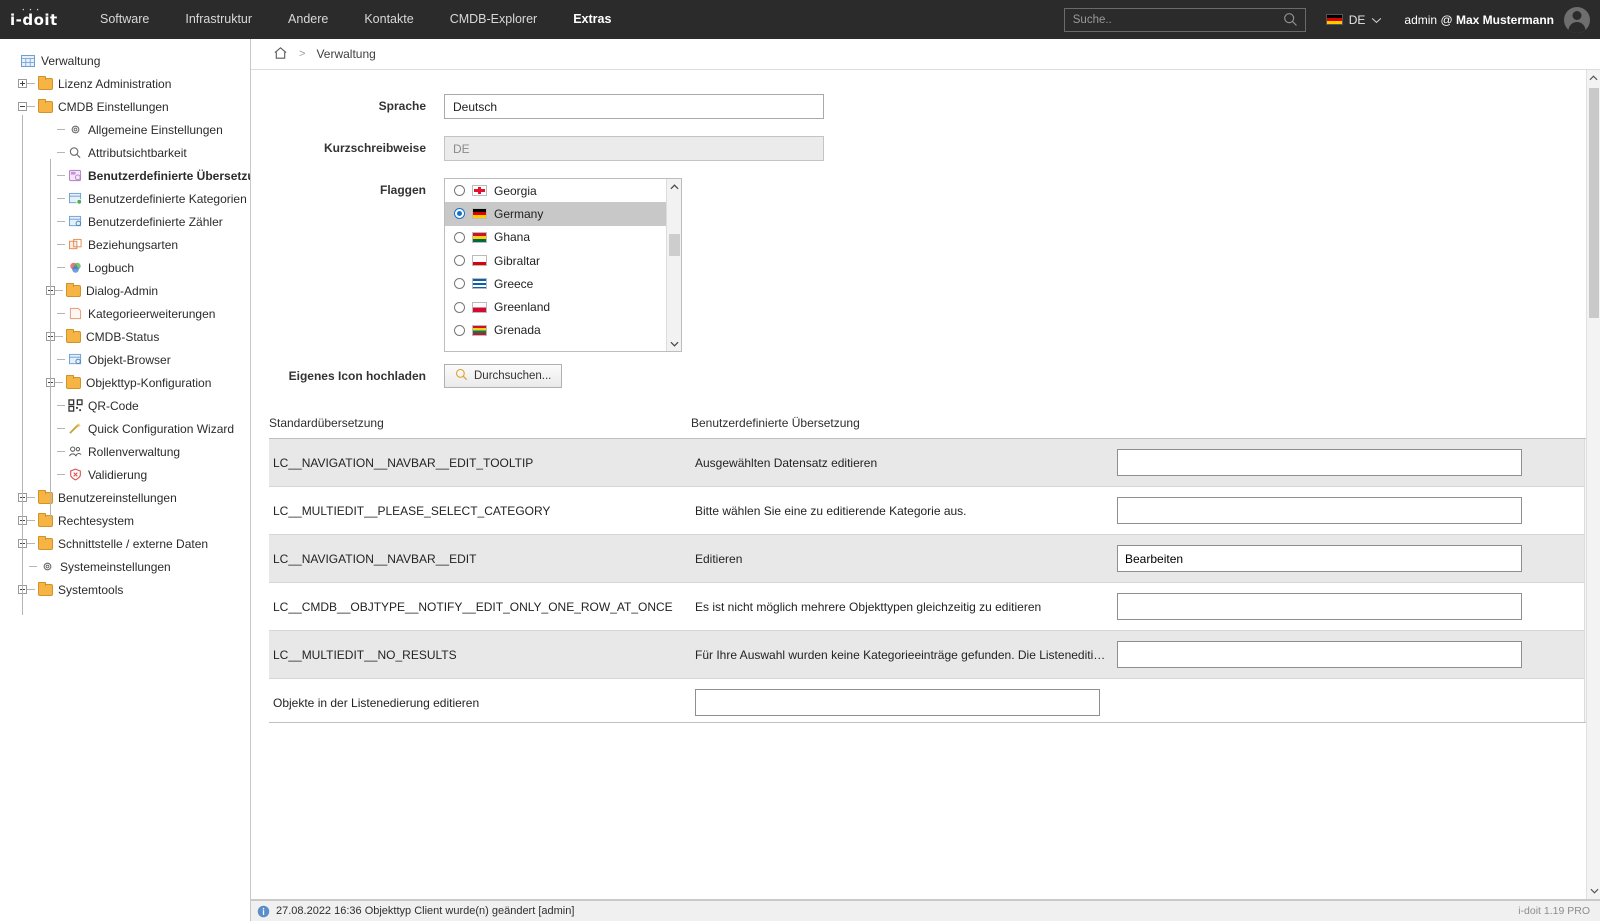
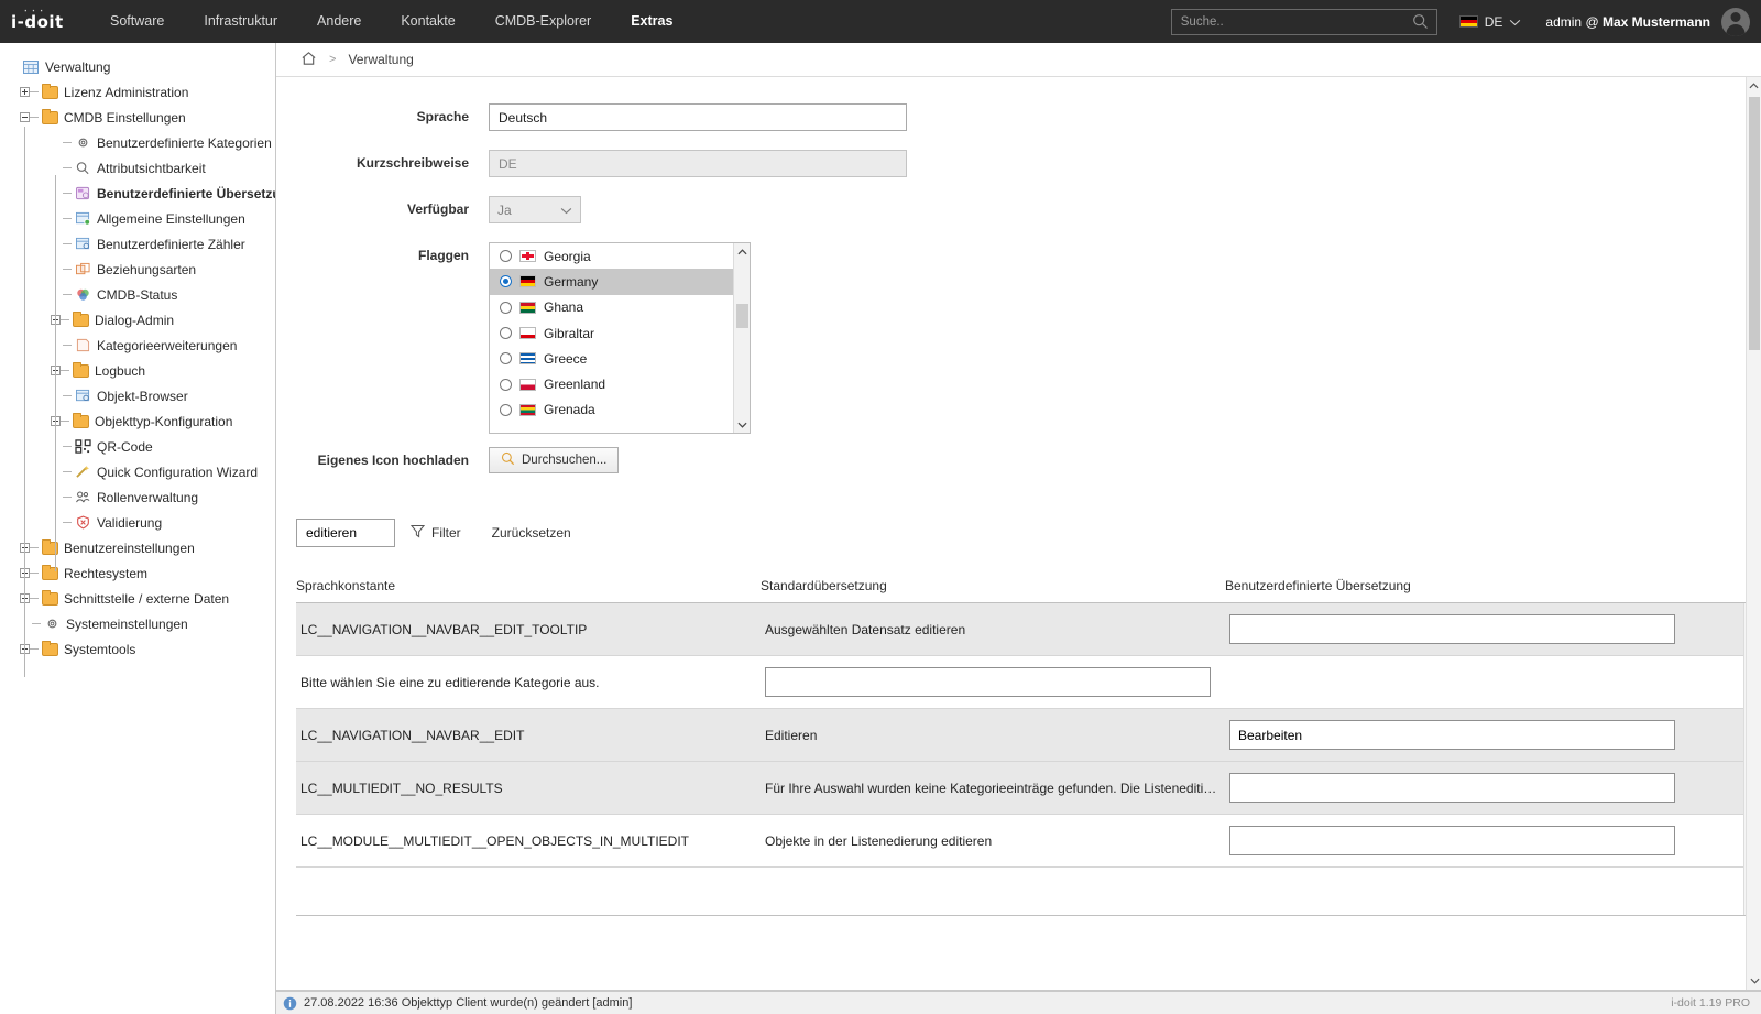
  · · ·
  i-doit
  Software
  Infrastruktur
  Andere
  Kontakte
  CMDB-Explorer
  Extras
  Suche..
  DE
  admin @ Max Mustermann
  Verwaltung
  Lizenz Administration
  CMDB Einstellungen
- Allgemeine Einstellungen
+ Benutzerdefinierte Kategorien
  Attributsichtbarkeit
  Benutzerdefinierte Übersetz
- Benutzerdefinierte Kategorien
+ Allgemeine Einstellungen
  Benutzerdefinierte Zähler
  Beziehungsarten
- Logbuch
+ CMDB-Status
  Dialog-Admin
  Kategorieerweiterungen
- CMDB-Status
+ Logbuch
  Objekt-Browser
  Objekttyp-Konfiguration
  QR-Code
  Quick Configuration Wizard
  Rollenverwaltung
  Validierung
  Benutzereinstellungen
  Rechtesystem
  Schnittstelle / externe Daten
  Systemeinstellungen
  Systemtools
  >
  Verwaltung
  Sprache
  Deutsch
  Kurzschreibweise
  DE
+ Verfügbar
+ Ja
  Flaggen
  Georgia
  Germany
  Ghana
  Gibraltar
  Greece
  Greenland
  Grenada
  Eigenes Icon hochladen
  Durchsuchen...
+ editieren
+ Filter
+ Zurücksetzen
+ Sprachkonstante
  Standardübersetzung
  Benutzerdefinierte Übersetzung
  LC__NAVIGATION__NAVBAR__EDIT_TOOLTIP
  Ausgewählten Datensatz editieren
- LC__MULTIEDIT__PLEASE_SELECT_CATEGORY
  Bitte wählen Sie eine zu editierende Kategorie aus.
  LC__NAVIGATION__NAVBAR__EDIT
  Editieren
  Bearbeiten
- LC__CMDB__OBJTYPE__NOTIFY__EDIT_ONLY_ONE_ROW_AT_ONCE
- Es ist nicht möglich mehrere Objekttypen gleichzeitig zu editieren
  LC__MULTIEDIT__NO_RESULTS
  Für Ihre Auswahl wurden keine Kategorieeinträge gefunden. Die Listeneditierun
+ LC__MODULE__MULTIEDIT__OPEN_OBJECTS_IN_MULTIEDIT
  Objekte in der Listenedierung editieren
  27.08.2022 16:36 Objekttyp Client wurde(n) geändert [admin]
  i-doit 1.19 PRO
